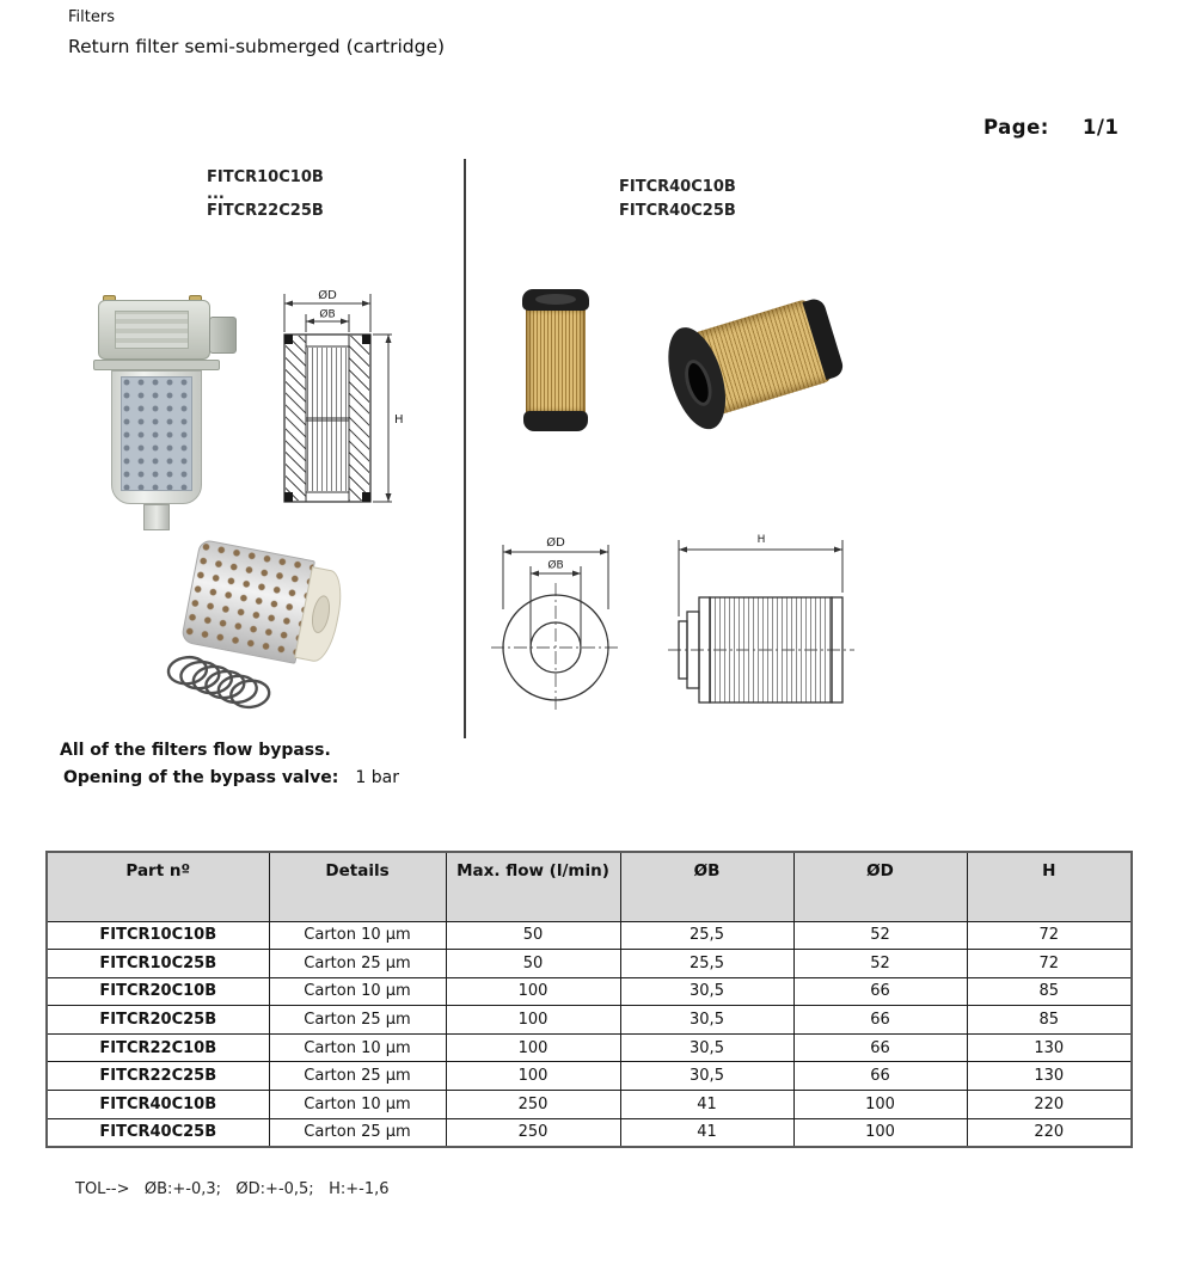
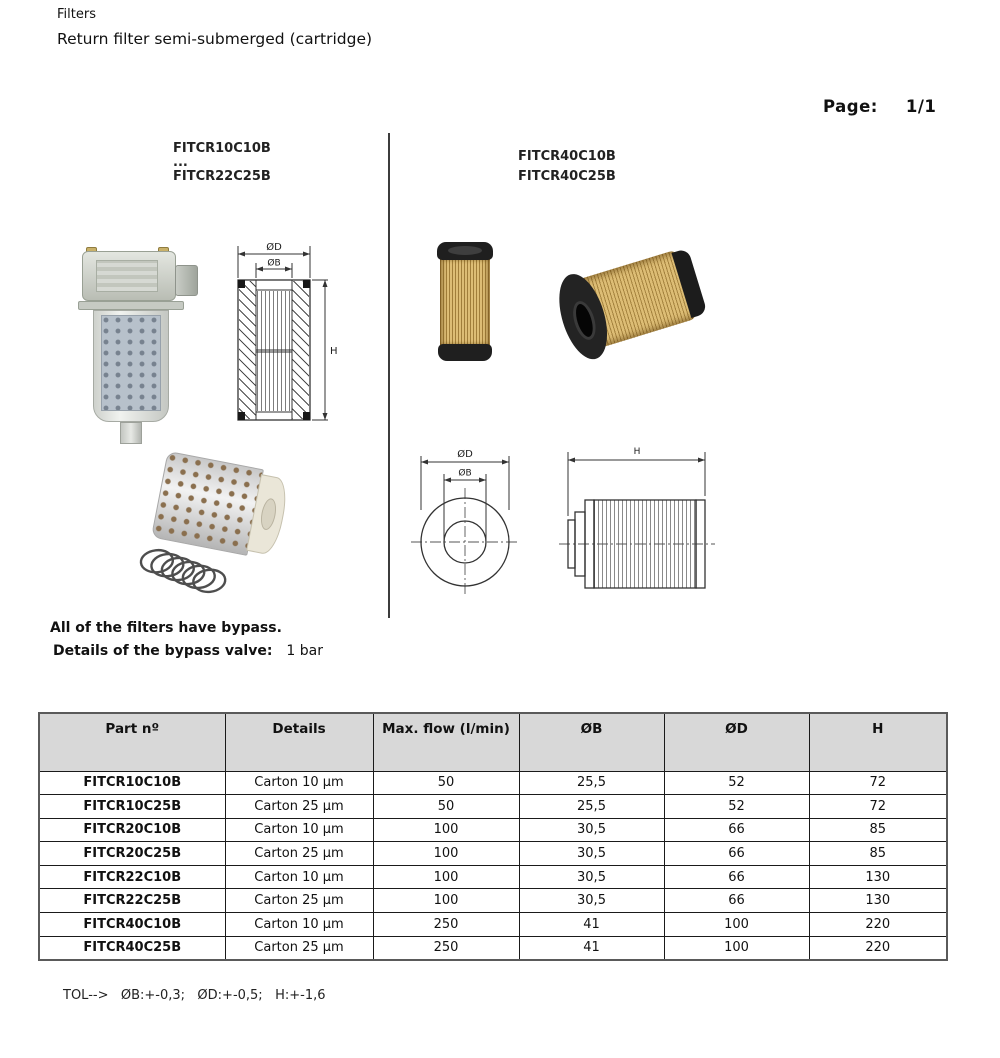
  Filters
  Return filter semi-submerged (cartridge)
  Page: 1/1
  FITCR10C10B
  ...
  FITCR22C25B
  FITCR40C10B
  FITCR40C25B
  ØD
  ØB
  H
  ØD
  ØB
  H
- All of the filters flow bypass.
+ All of the filters have bypass.
- Opening of the bypass valve: 1 bar
+ Details of the bypass valve: 1 bar
  Part nº	Details	Max. flow (l/min)	ØB	ØD	H
  FITCR10C10B	Carton 10 µm	50	25,5	52	72
  FITCR10C25B	Carton 25 µm	50	25,5	52	72
  FITCR20C10B	Carton 10 µm	100	30,5	66	85
  FITCR20C25B	Carton 25 µm	100	30,5	66	85
  FITCR22C10B	Carton 10 µm	100	30,5	66	130
  FITCR22C25B	Carton 25 µm	100	30,5	66	130
  FITCR40C10B	Carton 10 µm	250	41	100	220
  FITCR40C25B	Carton 25 µm	250	41	100	220
  TOL--> ØB:+-0,3; ØD:+-0,5; H:+-1,6
